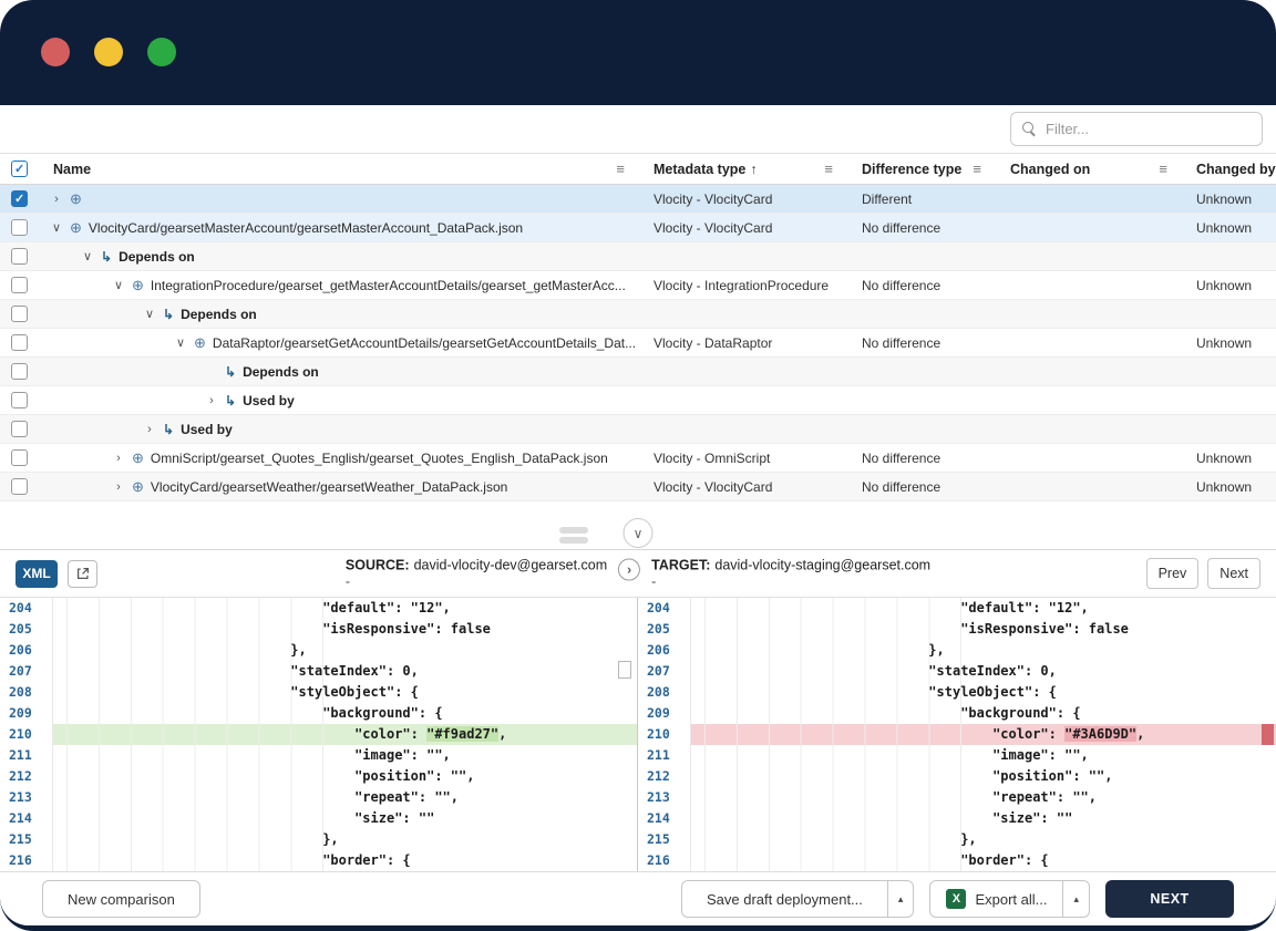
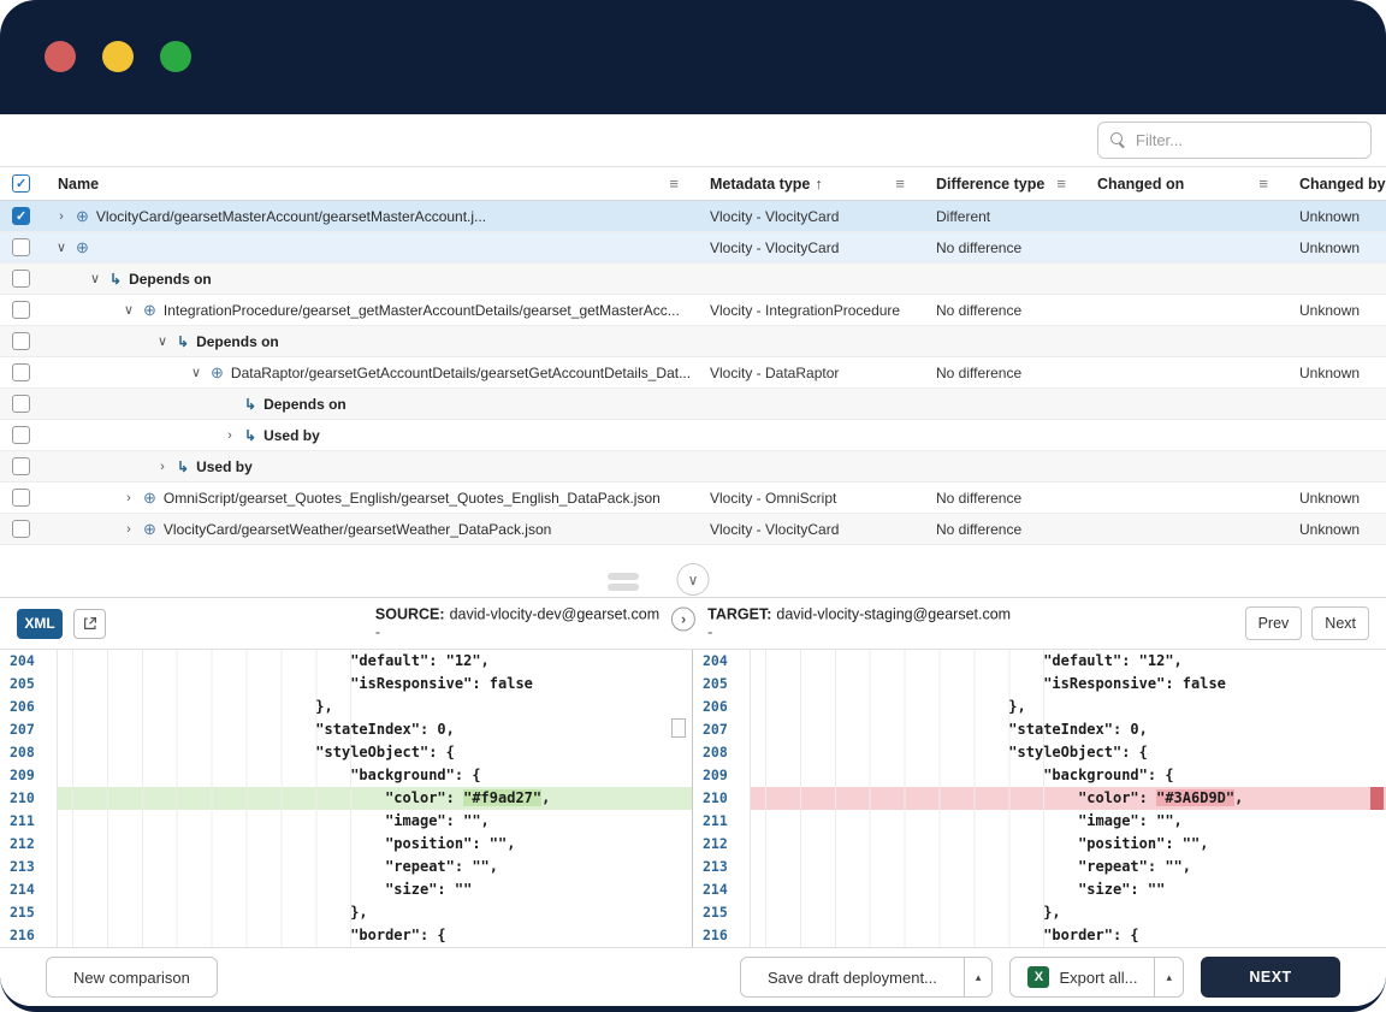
  Filter...
  Name
  ≡
  Metadata type
  ↑
  ≡
  Difference type
  ≡
  Changed on
  ≡
  Changed by
  ›
  ⊕
+ VlocityCard/gearsetMasterAccount/gearsetMasterAccount.j...
  Vlocity - VlocityCard
  Different
  Unknown
  ∨
  ⊕
- VlocityCard/gearsetMasterAccount/gearsetMasterAccount_DataPack.json
  Vlocity - VlocityCard
  No difference
  Unknown
  ∨
  ↳
  Depends on
  ∨
  ⊕
  IntegrationProcedure/gearset_getMasterAccountDetails/gearset_getMasterAcc...
  Vlocity - IntegrationProcedure
  No difference
  Unknown
  ∨
  ↳
  Depends on
  ∨
  ⊕
  DataRaptor/gearsetGetAccountDetails/gearsetGetAccountDetails_Dat...
  Vlocity - DataRaptor
  No difference
  Unknown
  ↳
  Depends on
  ›
  ↳
  Used by
  ›
  ↳
  Used by
  ›
  ⊕
  OmniScript/gearset_Quotes_English/gearset_Quotes_English_DataPack.json
  Vlocity - OmniScript
  No difference
  Unknown
  ›
  ⊕
  VlocityCard/gearsetWeather/gearsetWeather_DataPack.json
  Vlocity - VlocityCard
  No difference
  Unknown
  ∨
  XML
  SOURCE: david-vlocity-dev@gearset.com
  -
  ›
  TARGET: david-vlocity-staging@gearset.com
  -
  Prev
  Next
  204
  "default": "12",
  205
  "isResponsive": false
  206
  },
  207
  "stateIndex": 0,
  208
  "styleObject": {
  209
  "background": {
  210
  "color": "#f9ad27",
  211
  "image": "",
  212
  "position": "",
  213
  "repeat": "",
  214
  "size": ""
  215
  },
  216
  "border": {
  204
  "default": "12",
  205
  "isResponsive": false
  206
  },
  207
  "stateIndex": 0,
  208
  "styleObject": {
  209
  "background": {
  210
  "color": "#3A6D9D",
  211
  "image": "",
  212
  "position": "",
  213
  "repeat": "",
  214
  "size": ""
  215
  },
  216
  "border": {
  New comparison
  Save draft deployment...
  ▴
  X
  Export all...
  ▴
  NEXT
